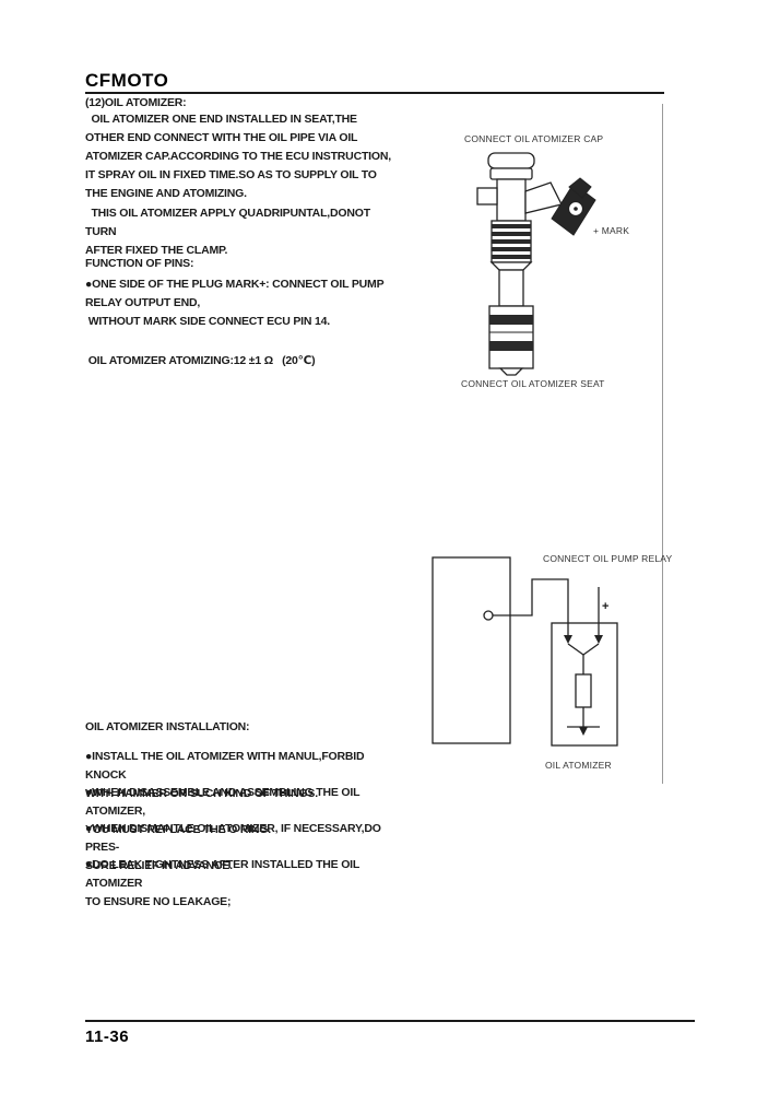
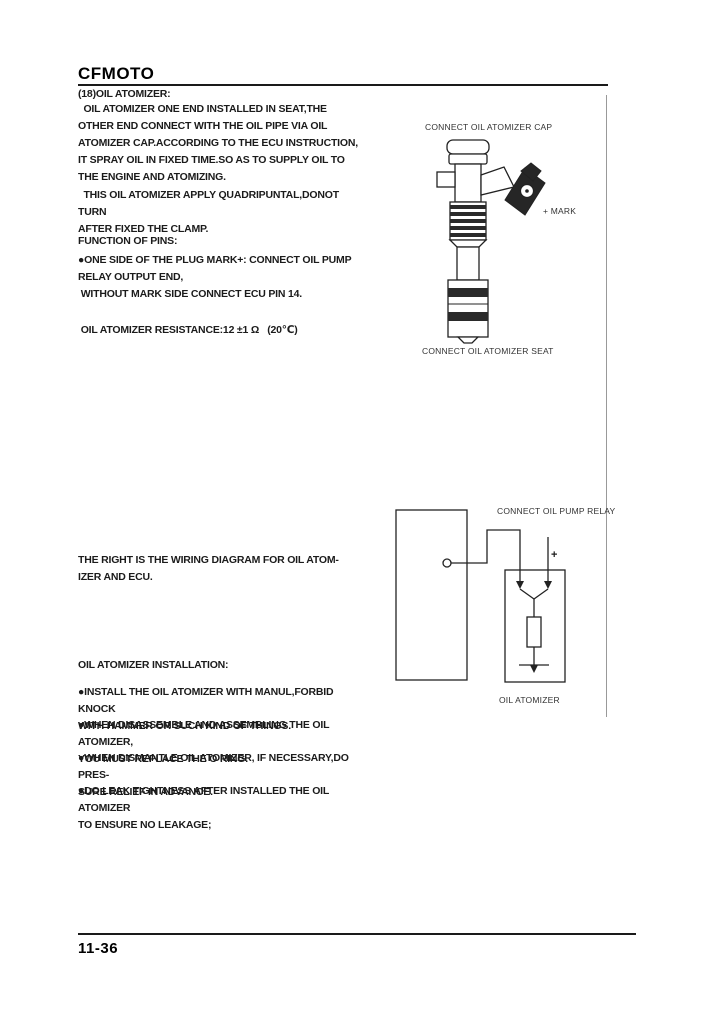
  CFMOTO
- (12)OIL ATOMIZER:
+ (18)OIL ATOMIZER:
  OIL ATOMIZER ONE END INSTALLED IN SEAT,THE
  OTHER END CONNECT WITH THE OIL PIPE VIA OIL
  ATOMIZER CAP.ACCORDING TO THE ECU INSTRUCTION,
  IT SPRAY OIL IN FIXED TIME.SO AS TO SUPPLY OIL TO
  THE ENGINE AND ATOMIZING.
  THIS OIL ATOMIZER APPLY QUADRIPUNTAL,DONOT TURN
  AFTER FIXED THE CLAMP.
  FUNCTION OF PINS:
  ●ONE SIDE OF THE PLUG MARK+: CONNECT OIL PUMP
  RELAY OUTPUT END,
  WITHOUT MARK SIDE CONNECT ECU PIN 14.
- OIL ATOMIZER ATOMIZING:12 ±1 Ω (20℃)
+ OIL ATOMIZER RESISTANCE:12 ±1 Ω (20℃)
  CONNECT OIL ATOMIZER CAP
  + MARK
  CONNECT OIL ATOMIZER SEAT
+ THE RIGHT IS THE WIRING DIAGRAM FOR OIL ATOM-
+ IZER AND ECU.
  CONNECT OIL PUMP RELAY
  +
  OIL ATOMIZER
  OIL ATOMIZER INSTALLATION:
  ●INSTALL THE OIL ATOMIZER WITH MANUL,FORBID KNOCK
  WITH HAMMER OR SUCH KIND OF THINGS.
  ●WHEN DISASSEMBLE AND ASSEMBLING THE OIL ATOMIZER,
  YOU MUST REPLACE THE O RING.
  ●WHEN DISMANTLE OIL ATOMIZER, IF NECESSARY,DO PRES-
  SURE RELIEF IN ADVANCE.
  ●DO LEAK TIGHTNESS AFTER INSTALLED THE OIL ATOMIZER
  TO ENSURE NO LEAKAGE;
  11-36
